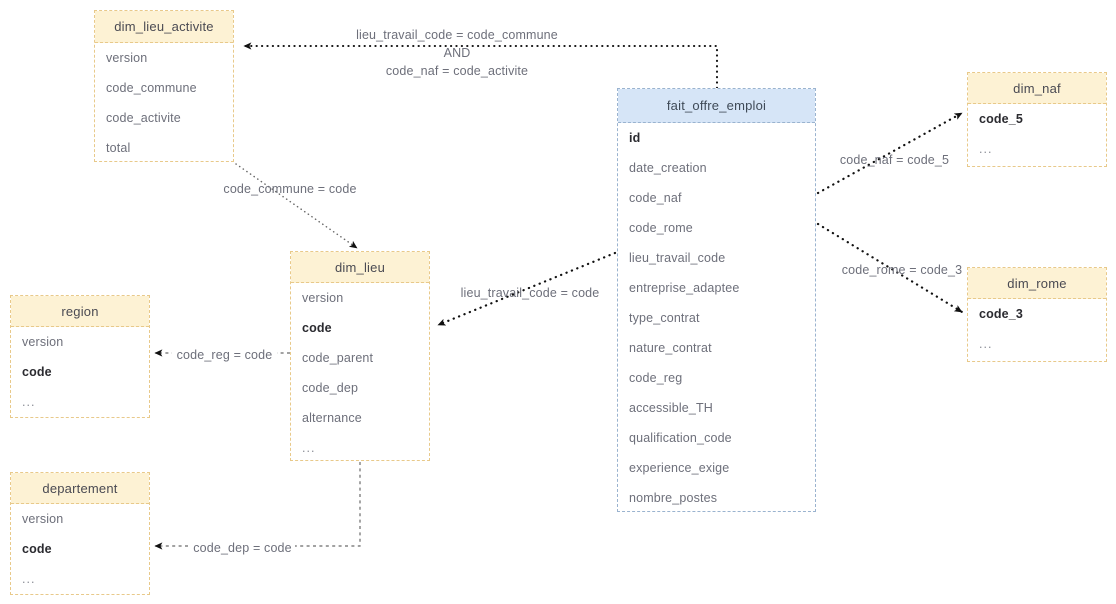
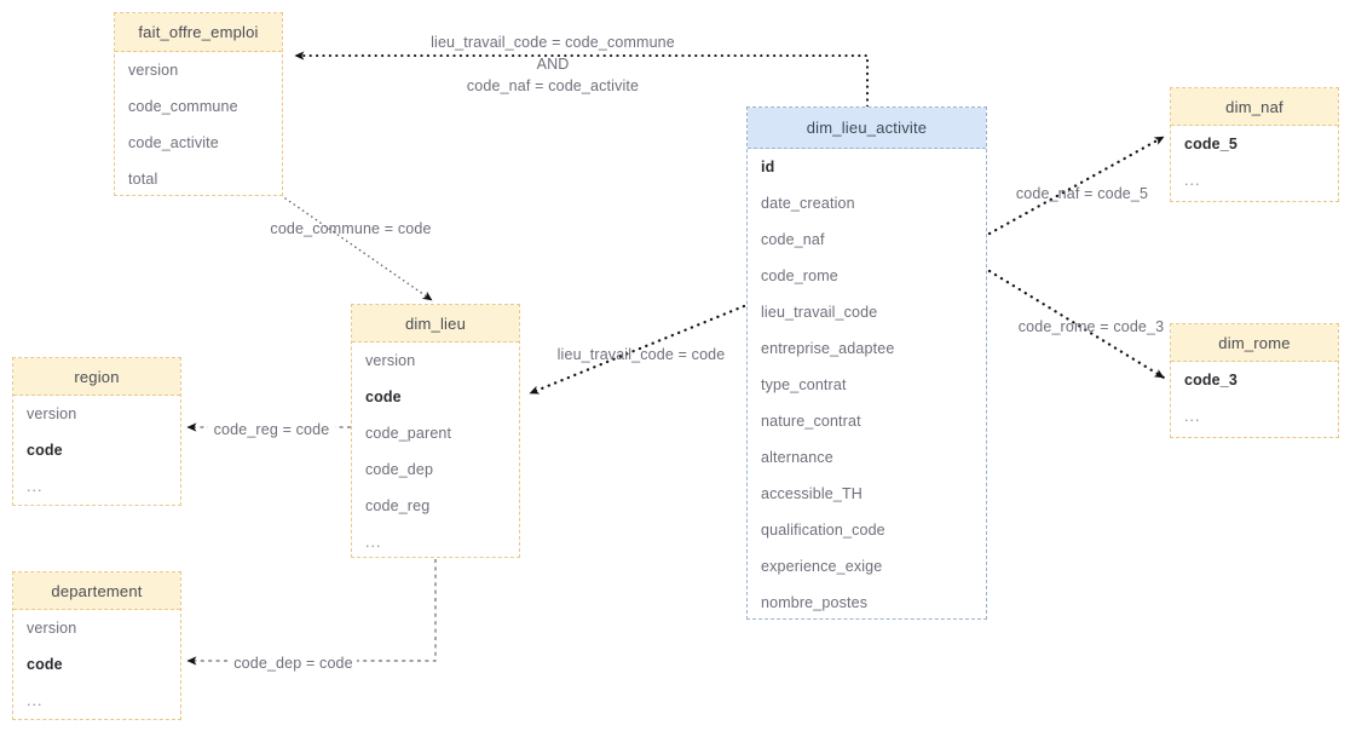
- dim_lieu_activite
+ fait_offre_emploi
  version
  code_commune
  code_activite
  total
- fait_offre_emploi
+ dim_lieu_activite
  id
  date_creation
  code_naf
  code_rome
  lieu_travail_code
  entreprise_adaptee
  type_contrat
  nature_contrat
- code_reg
+ alternance
  accessible_TH
  qualification_code
  experience_exige
  nombre_postes
  dim_naf
  code_5
  ...
  dim_rome
  code_3
  ...
  dim_lieu
  version
  code
  code_parent
  code_dep
- alternance
+ code_reg
  ...
  region
  version
  code
  ...
  departement
  version
  code
  ...
  lieu_travail_code = code_commune
  AND
  code_naf = code_activite
  code_commune = code
  lieu_travail_code = code
  code_naf = code_5
  code_rome = code_3
  code_reg = code
  code_dep = code
